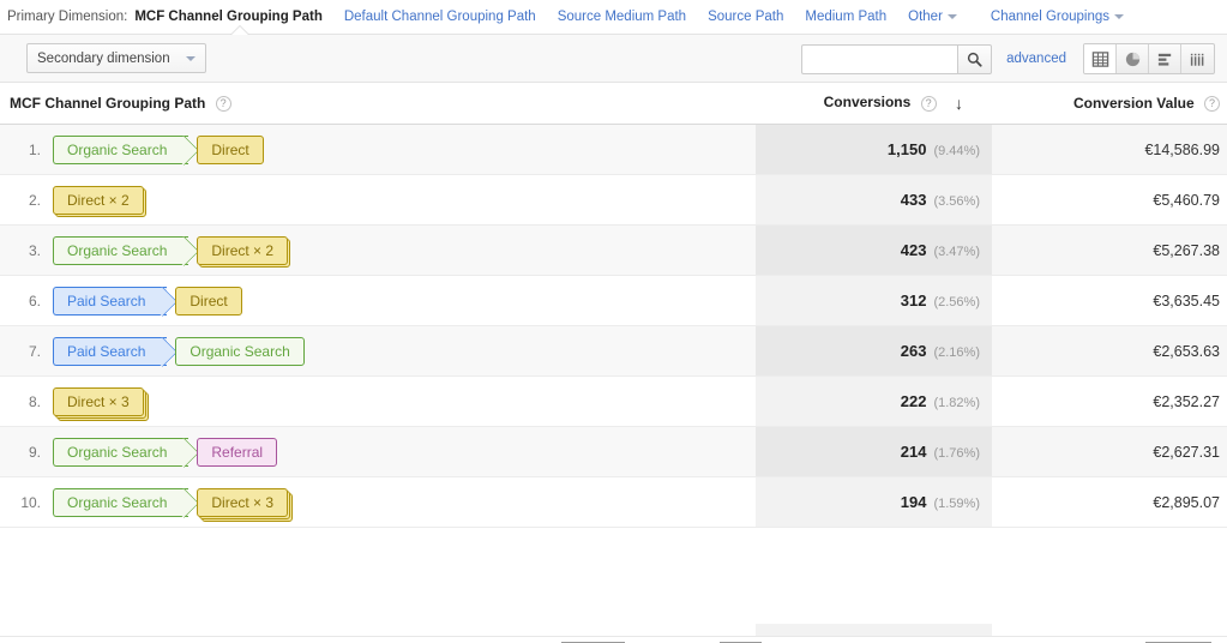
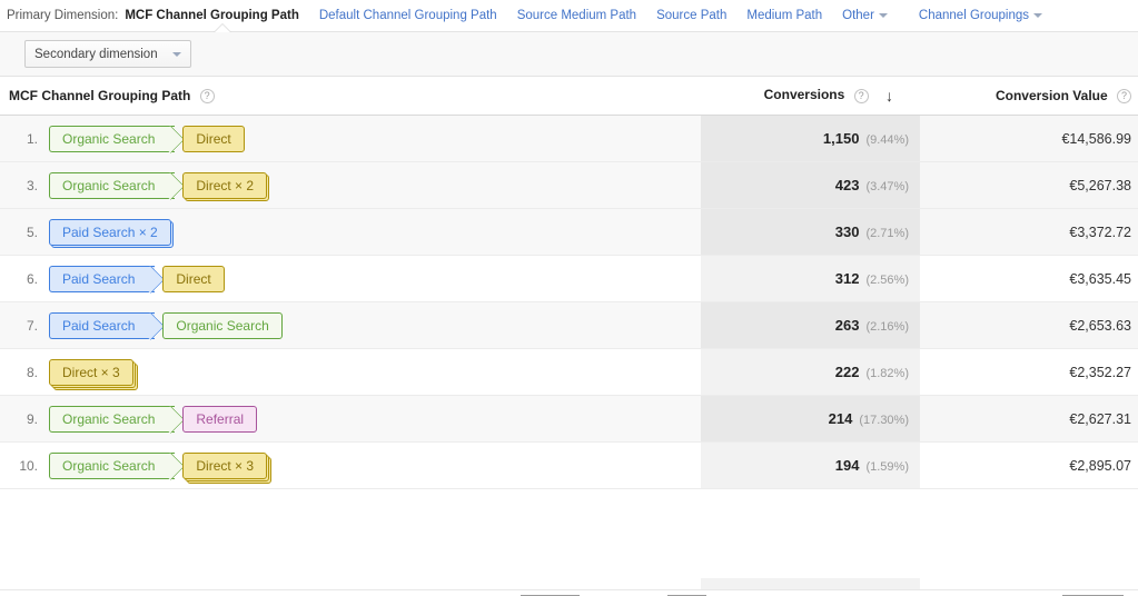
  Primary Dimension:
  MCF Channel Grouping Path
  Default Channel Grouping Path
  Source Medium Path
  Source Path
  Medium Path
  Other
  Channel Groupings
  Secondary dimension
- advanced
  MCF Channel Grouping Path ?	Conversions ? ↓	Conversion Value ?
  1. Organic Search Direct	1,150 (9.44%)	€14,586.99
- 2. Direct × 2	433 (3.56%)	€5,460.79
  3. Organic Search Direct × 2	423 (3.47%)	€5,267.38
+ 5. Paid Search × 2	330 (2.71%)	€3,372.72
  6. Paid Search Direct	312 (2.56%)	€3,635.45
  7. Paid Search Organic Search	263 (2.16%)	€2,653.63
  8. Direct × 3	222 (1.82%)	€2,352.27
- 9. Organic Search Referral	214 (1.76%)	€2,627.31
+ 9. Organic Search Referral	214 (17.30%)	€2,627.31
  10. Organic Search Direct × 3	194 (1.59%)	€2,895.07
